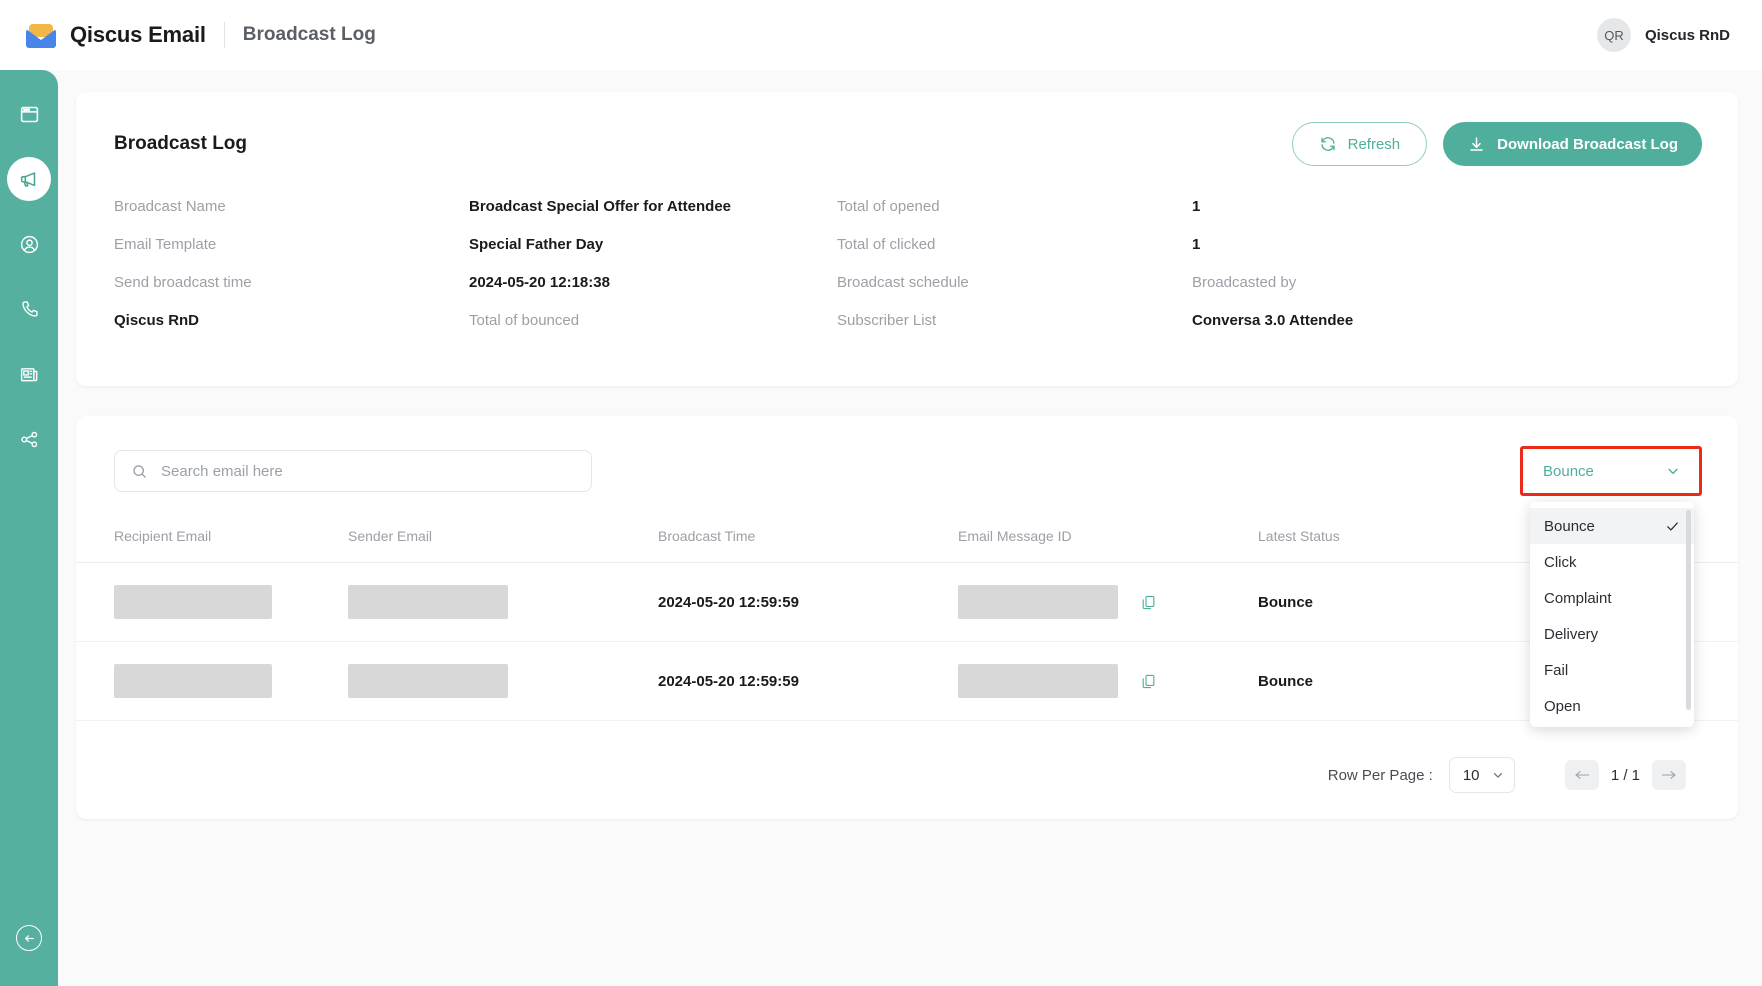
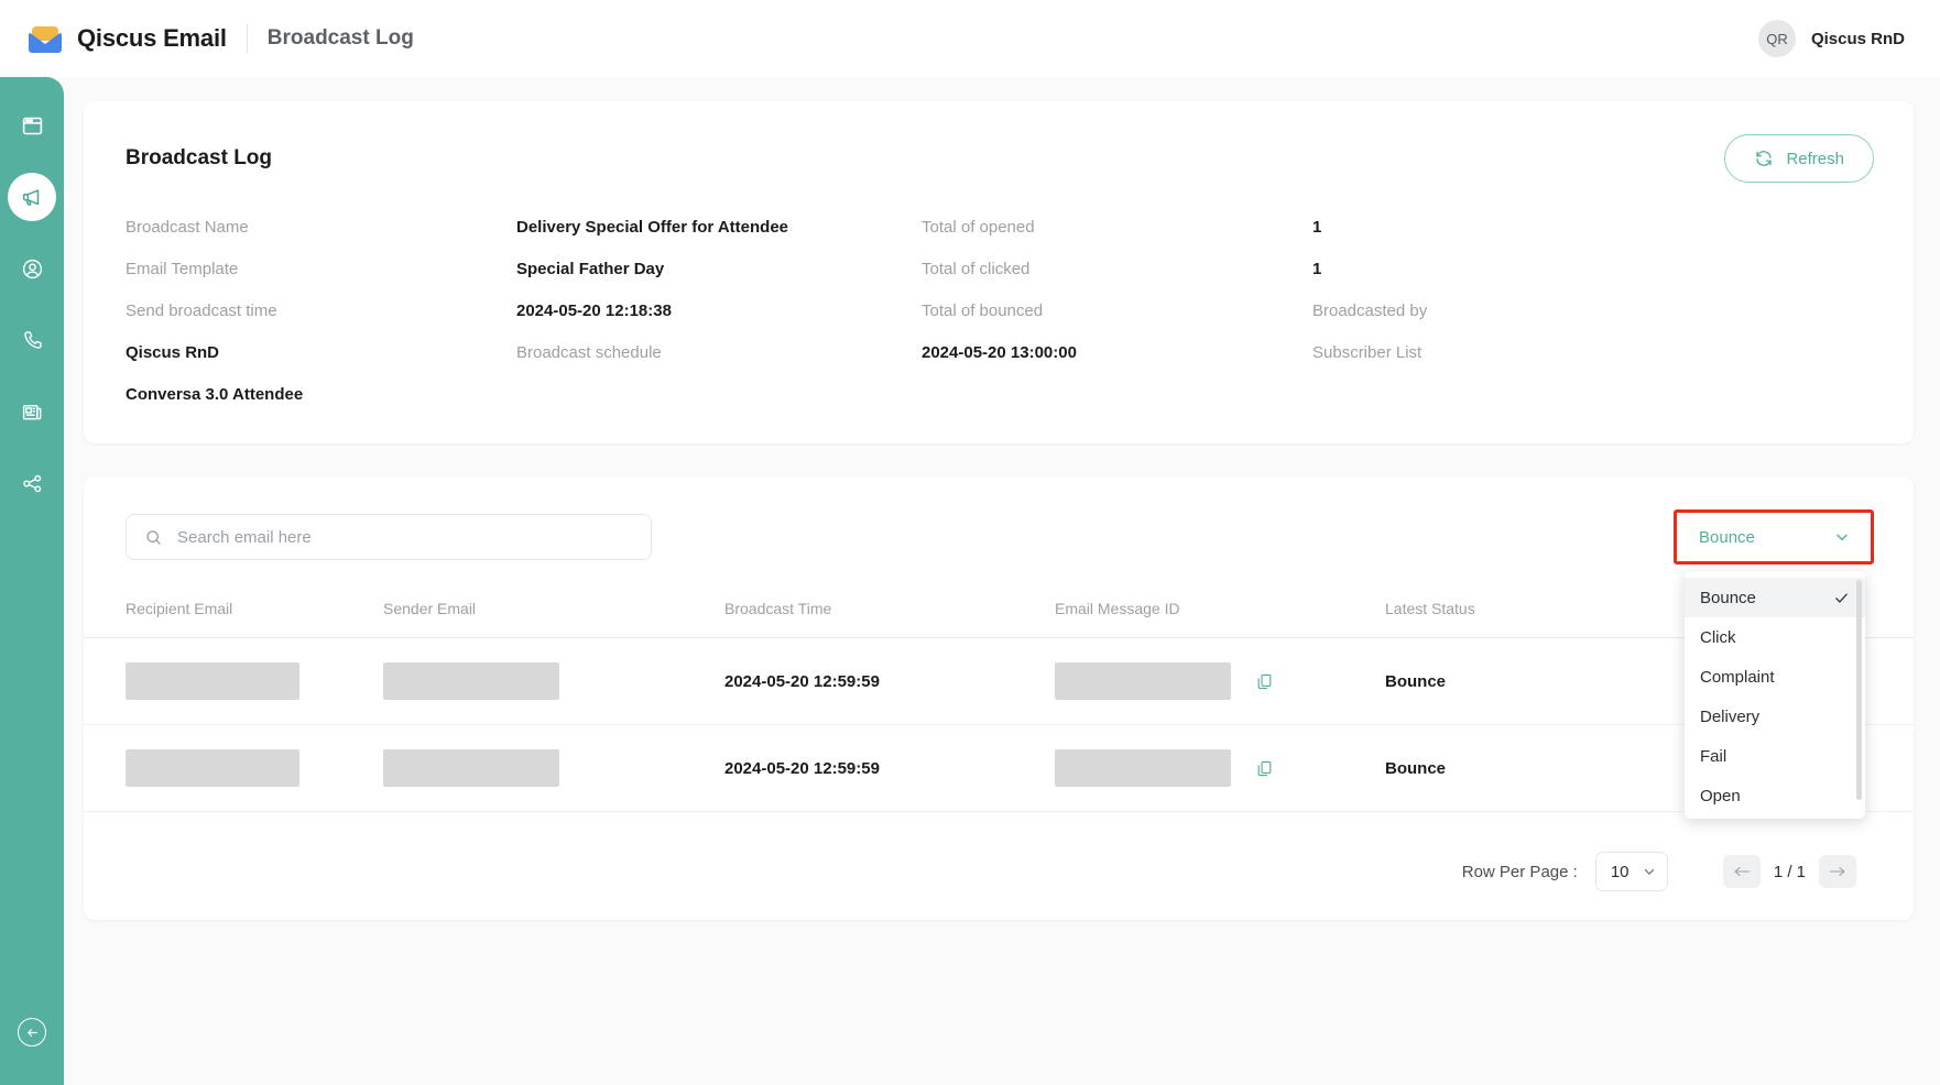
  Qiscus Email
  Broadcast Log
  QR
  Qiscus RnD
  Broadcast Log
  Refresh
- Download Broadcast Log
  Broadcast Name
- Broadcast Special Offer for Attendee
+ Delivery Special Offer for Attendee
  Total of opened
  1
  Email Template
  Special Father Day
  Total of clicked
  1
  Send broadcast time
  2024-05-20 12:18:38
- Broadcast schedule
+ Total of bounced
  Broadcasted by
  Qiscus RnD
- Total of bounced
+ Broadcast schedule
+ 2024-05-20 13:00:00
  Subscriber List
  Conversa 3.0 Attendee
  Search email here
  Bounce
  Bounce
  Click
  Complaint
  Delivery
  Fail
  Open
  Recipient Email	Sender Email	Broadcast Time	Email Message ID	Latest Status
  		2024-05-20 12:59:59		Bounce
  		2024-05-20 12:59:59		Bounce
  Row Per Page :
  10
  1 / 1
